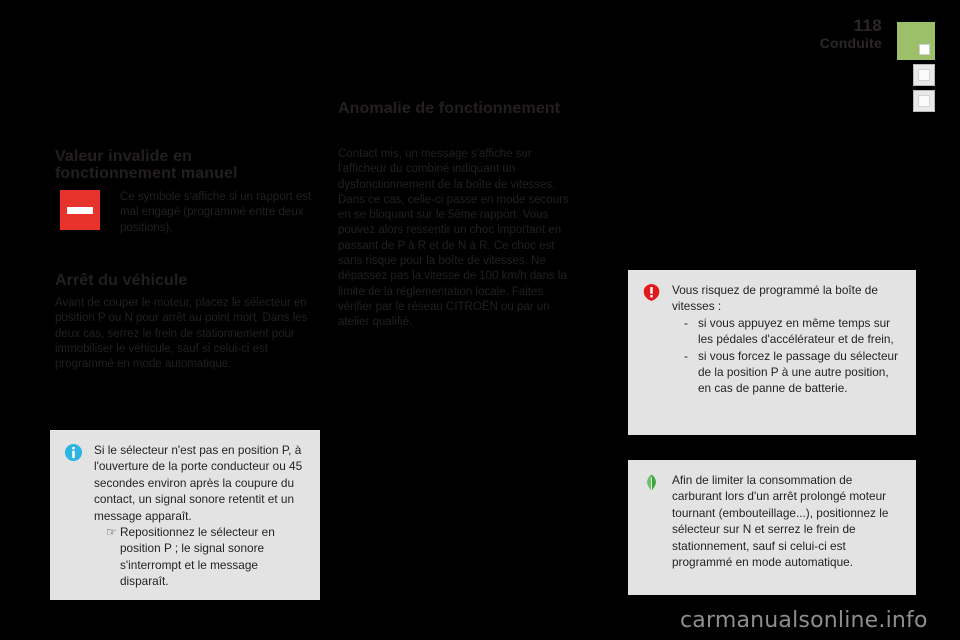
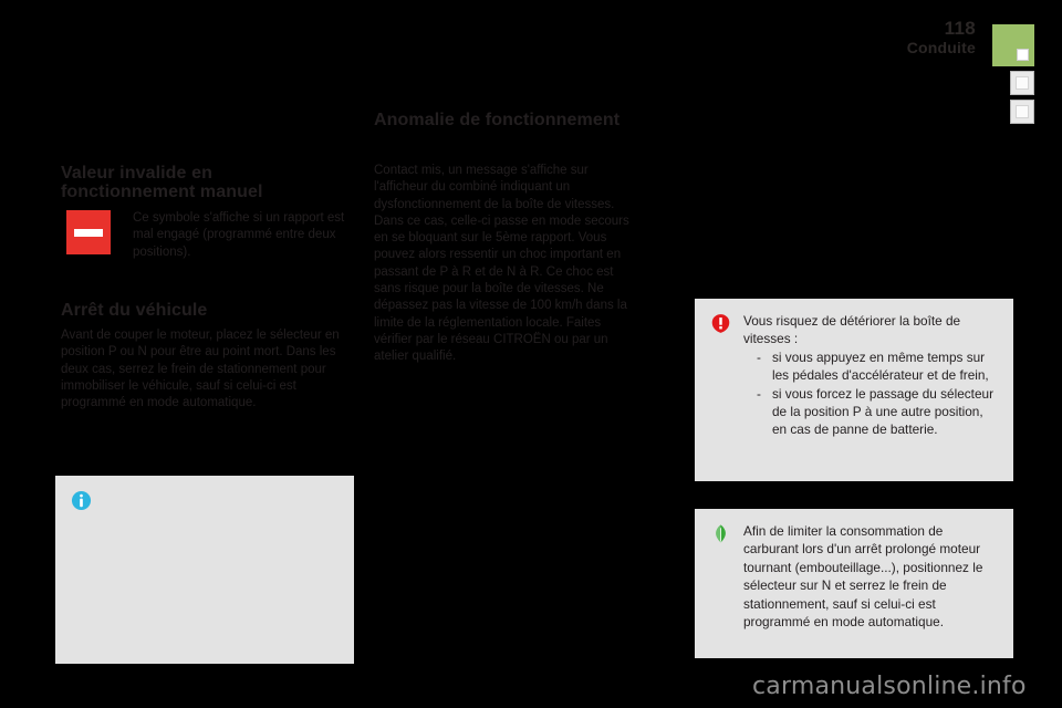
  118
  Conduite
  Valeur invalide en fonctionnement manuel
  Ce symbole s'affiche si un rapport est mal engagé (programmé entre deux positions).
  Arrêt du véhicule
- Avant de couper le moteur, placez le sélecteur en position P ou N pour arrêt au point mort. Dans les deux cas, serrez le frein de stationnement pour immobiliser le véhicule, sauf si celui-ci est programmé en mode automatique.
+ Avant de couper le moteur, placez le sélecteur en position P ou N pour être au point mort. Dans les deux cas, serrez le frein de stationnement pour immobiliser le véhicule, sauf si celui-ci est programmé en mode automatique.
  Anomalie de fonctionnement
  Contact mis, un message s'affiche sur l'afficheur du combiné indiquant un dysfonctionnement de la boîte de vitesses. Dans ce cas, celle-ci passe en mode secours en se bloquant sur le 5ème rapport. Vous pouvez alors ressentir un choc important en passant de P à R et de N à R. Ce choc est sans risque pour la boîte de vitesses. Ne dépassez pas la vitesse de 100 km/h dans la limite de la réglementation locale. Faites vérifier par le réseau CITROËN ou par un atelier qualifié.
- Si le sélecteur n'est pas en position P, à l'ouverture de la porte conducteur ou 45 secondes environ après la coupure du contact, un signal sonore retentit et un message apparaît.
- ☞
- Repositionnez le sélecteur en position P ; le signal sonore s'interrompt et le message disparaît.
- Vous risquez de programmé la boîte de vitesses :
+ Vous risquez de détériorer la boîte de vitesses :
  -
  si vous appuyez en même temps sur les pédales d'accélérateur et de frein,
  -
  si vous forcez le passage du sélecteur de la position P à une autre position, en cas de panne de batterie.
  Afin de limiter la consommation de carburant lors d'un arrêt prolongé moteur tournant (embouteillage...), positionnez le sélecteur sur N et serrez le frein de stationnement, sauf si celui-ci est programmé en mode automatique.
  carmanualsonline.info
